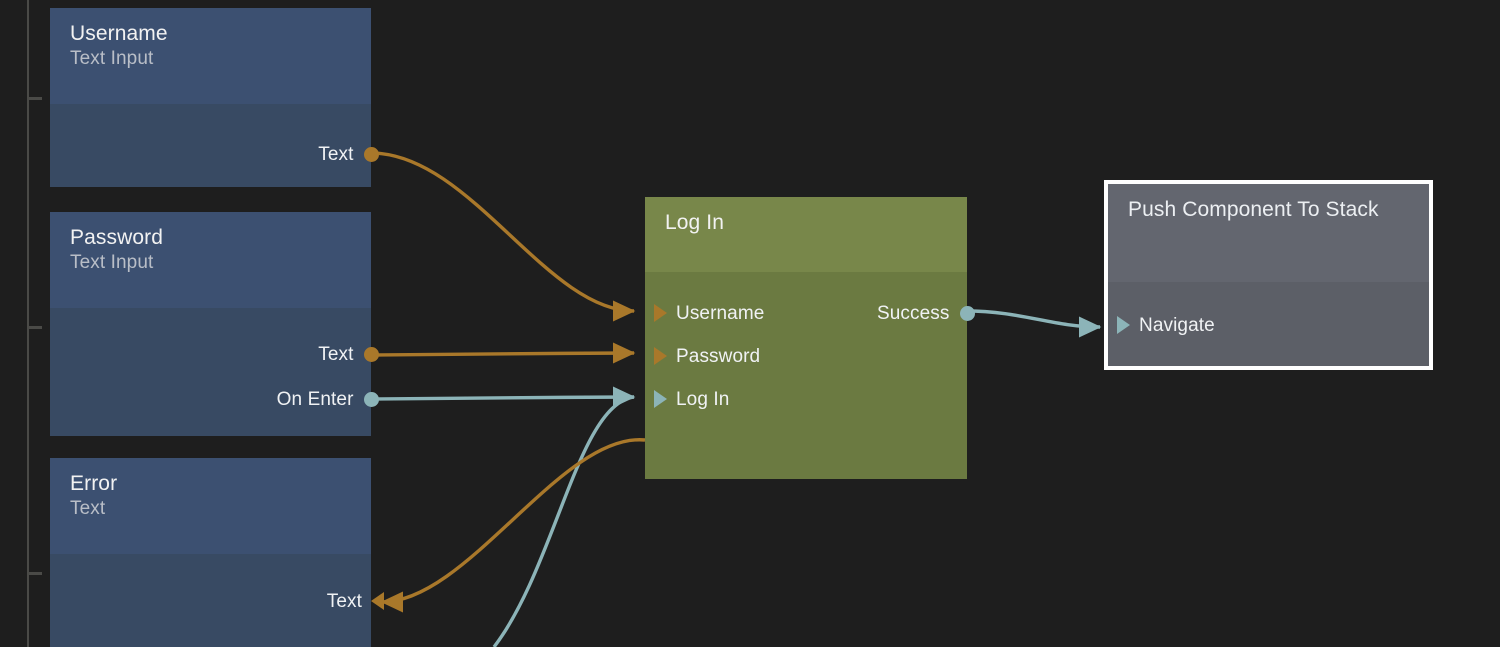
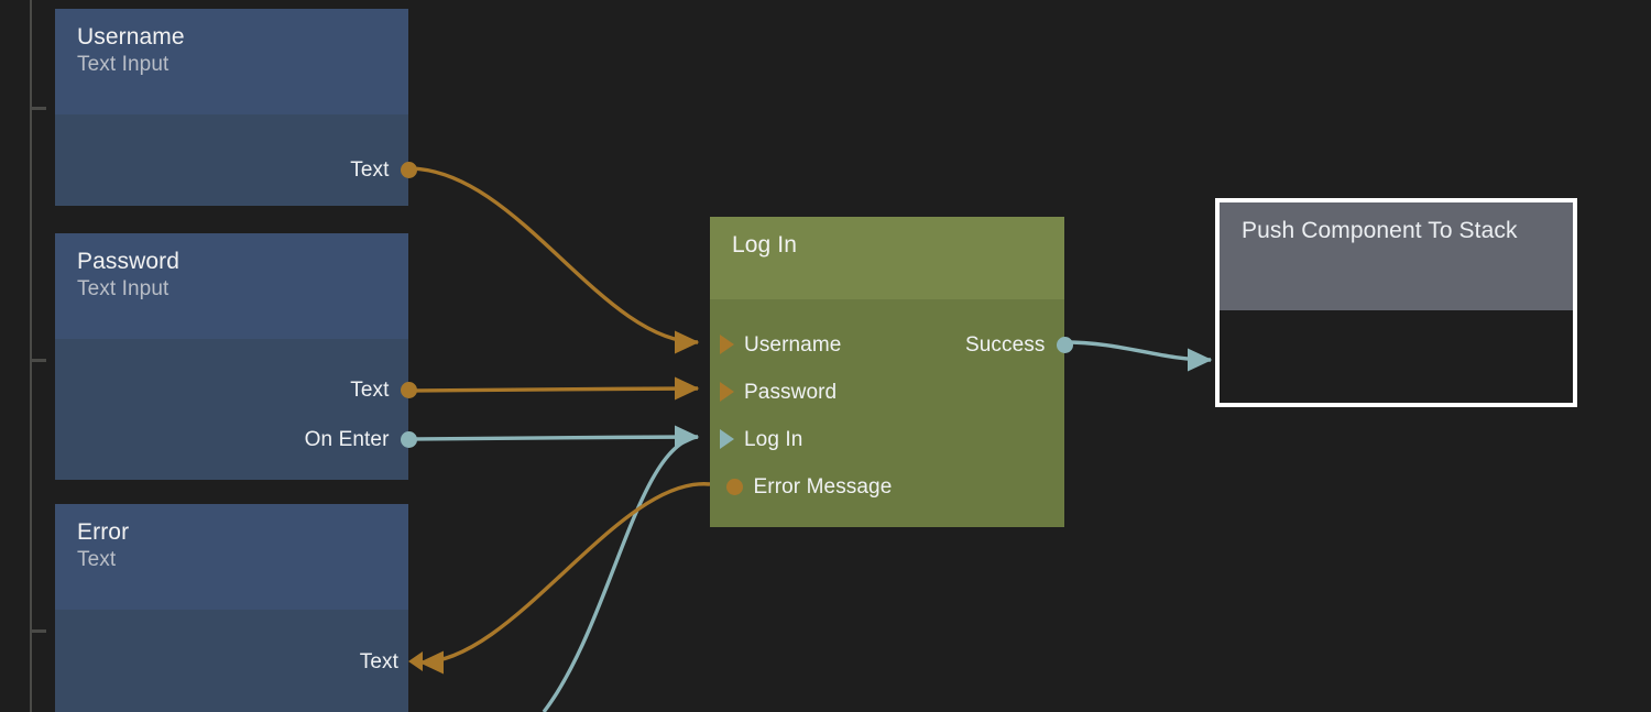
  Username
  Text Input
  Text
  Password
  Text Input
  Text
  On Enter
  Error
  Text
  Text
  Log In
  Username
  Password
  Log In
+ Error Message
  Success
  Push Component To Stack
- Navigate
